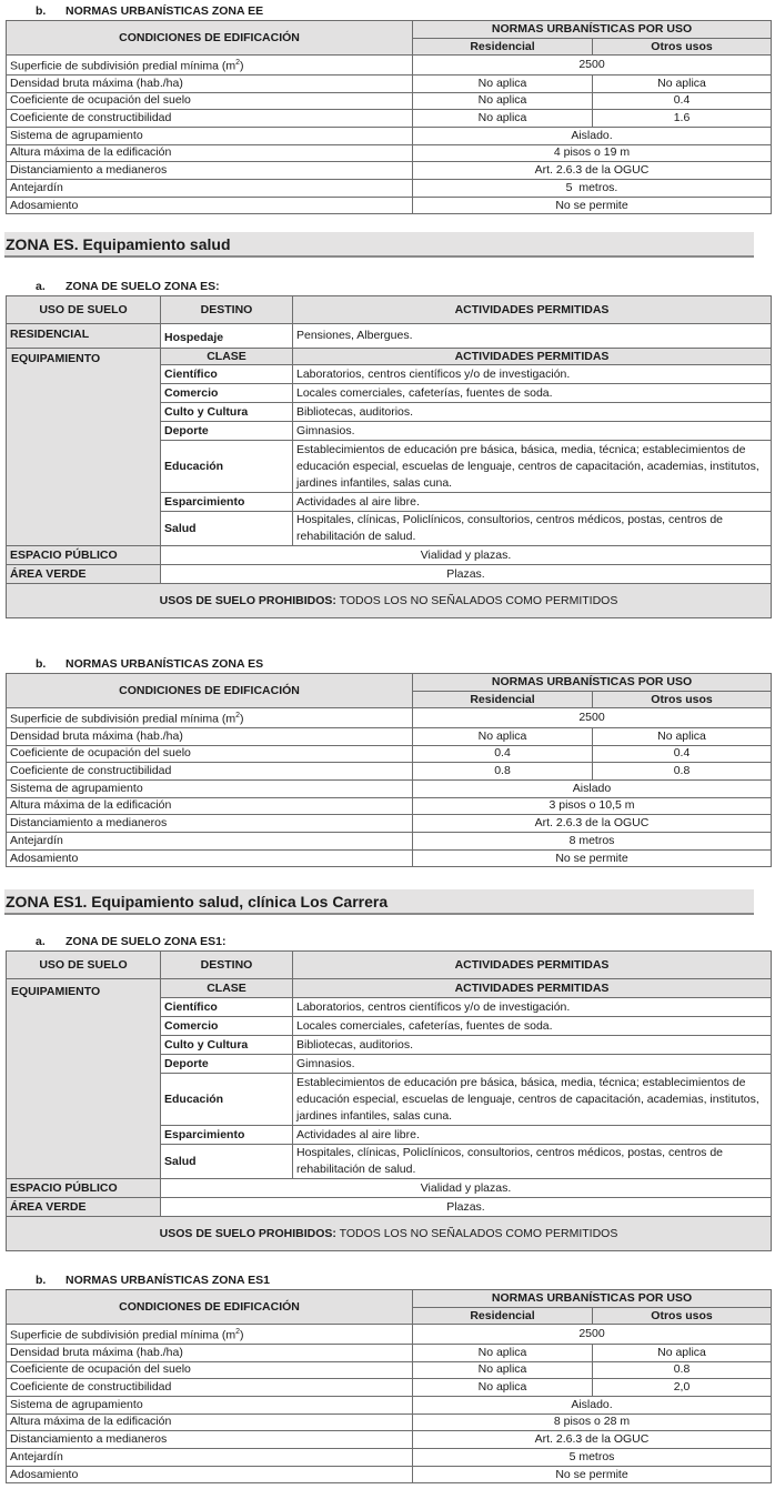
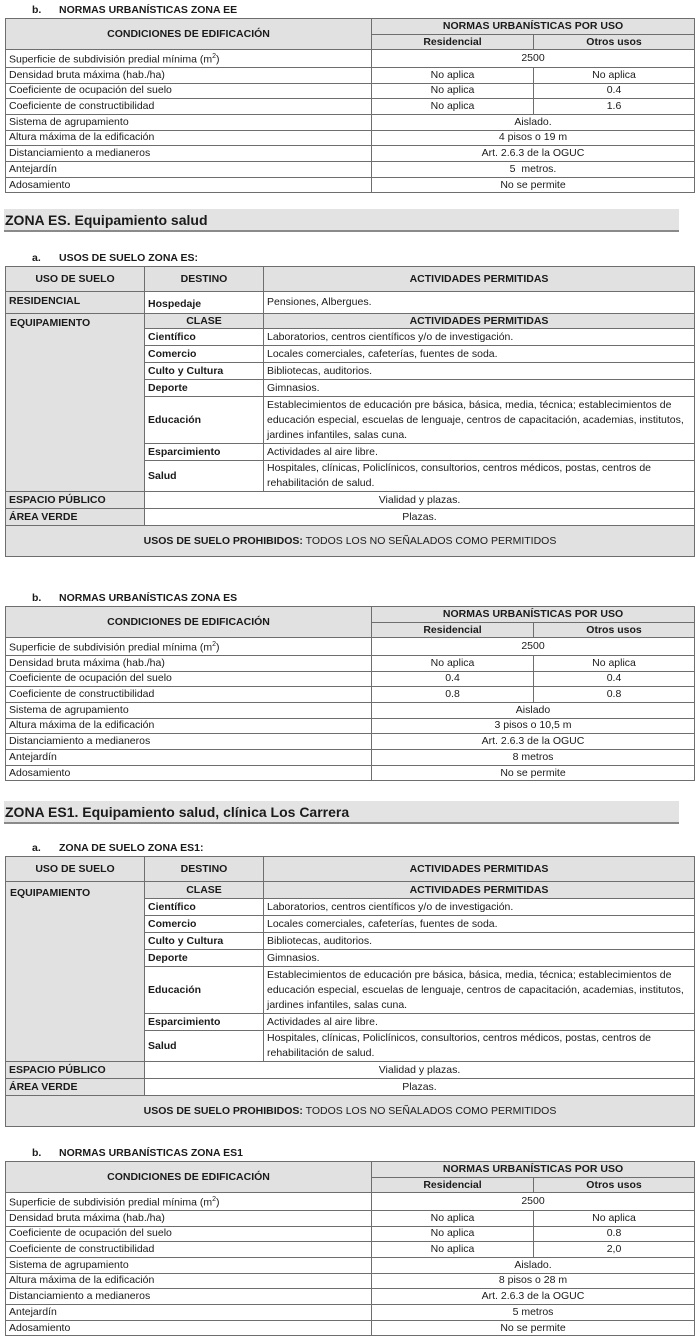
  b. NORMAS URBANÍSTICAS ZONA EE
  CONDICIONES DE EDIFICACIÓN	NORMAS URBANÍSTICAS POR USO
  Residencial	Otros usos
  Superficie de subdivisión predial mínima (m )	2500
  Densidad bruta máxima (hab./ha)	No aplica	No aplica
  Coeficiente de ocupación del suelo	No aplica	0.4
  Coeficiente de constructibilidad	No aplica	1.6
  Sistema de agrupamiento	Aislado.
  Altura máxima de la edificación	4 pisos o 19 m
  Distanciamiento a medianeros	Art. 2.6.3 de la OGUC
  Antejardín	5 metros.
  Adosamiento	No se permite
  ZONA ES. Equipamiento salud
- a. ZONA DE SUELO ZONA ES:
+ a. USOS DE SUELO ZONA ES:
  USO DE SUELO	DESTINO	ACTIVIDADES PERMITIDAS
  RESIDENCIAL	Hospedaje	Pensiones, Albergues.
  EQUIPAMIENTO	CLASE	ACTIVIDADES PERMITIDAS
  Científico	Laboratorios, centros científicos y/o de investigación.
  Comercio	Locales comerciales, cafeterías, fuentes de soda.
  Culto y Cultura	Bibliotecas, auditorios.
  Deporte	Gimnasios.
  Educación	Establecimientos de educación pre básica, básica, media, técnica; establecimientos de educación especial, escuelas de lenguaje, centros de capacitación, academias, institutos, jardines infantiles, salas cuna.
  Esparcimiento	Actividades al aire libre.
  Salud	Hospitales, clínicas, Policlínicos, consultorios, centros médicos, postas, centros de rehabilitación de salud.
  ESPACIO PÚBLICO	Vialidad y plazas.
  ÁREA VERDE	Plazas.
  USOS DE SUELO PROHIBIDOS: TODOS LOS NO SEÑALADOS COMO PERMITIDOS
  b. NORMAS URBANÍSTICAS ZONA ES
  CONDICIONES DE EDIFICACIÓN	NORMAS URBANÍSTICAS POR USO
  Residencial	Otros usos
  Superficie de subdivisión predial mínima (m )	2500
  Densidad bruta máxima (hab./ha)	No aplica	No aplica
  Coeficiente de ocupación del suelo	0.4	0.4
  Coeficiente de constructibilidad	0.8	0.8
  Sistema de agrupamiento	Aislado
  Altura máxima de la edificación	3 pisos o 10,5 m
  Distanciamiento a medianeros	Art. 2.6.3 de la OGUC
  Antejardín	8 metros
  Adosamiento	No se permite
  ZONA ES1. Equipamiento salud, clínica Los Carrera
  a. ZONA DE SUELO ZONA ES1:
  USO DE SUELO	DESTINO	ACTIVIDADES PERMITIDAS
  EQUIPAMIENTO	CLASE	ACTIVIDADES PERMITIDAS
  Científico	Laboratorios, centros científicos y/o de investigación.
  Comercio	Locales comerciales, cafeterías, fuentes de soda.
  Culto y Cultura	Bibliotecas, auditorios.
  Deporte	Gimnasios.
  Educación	Establecimientos de educación pre básica, básica, media, técnica; establecimientos de educación especial, escuelas de lenguaje, centros de capacitación, academias, institutos, jardines infantiles, salas cuna.
  Esparcimiento	Actividades al aire libre.
  Salud	Hospitales, clínicas, Policlínicos, consultorios, centros médicos, postas, centros de rehabilitación de salud.
  ESPACIO PÚBLICO	Vialidad y plazas.
  ÁREA VERDE	Plazas.
  USOS DE SUELO PROHIBIDOS: TODOS LOS NO SEÑALADOS COMO PERMITIDOS
  b. NORMAS URBANÍSTICAS ZONA ES1
  CONDICIONES DE EDIFICACIÓN	NORMAS URBANÍSTICAS POR USO
  Residencial	Otros usos
  Superficie de subdivisión predial mínima (m )	2500
  Densidad bruta máxima (hab./ha)	No aplica	No aplica
  Coeficiente de ocupación del suelo	No aplica	0.8
  Coeficiente de constructibilidad	No aplica	2,0
  Sistema de agrupamiento	Aislado.
  Altura máxima de la edificación	8 pisos o 28 m
  Distanciamiento a medianeros	Art. 2.6.3 de la OGUC
  Antejardín	5 metros
  Adosamiento	No se permite
